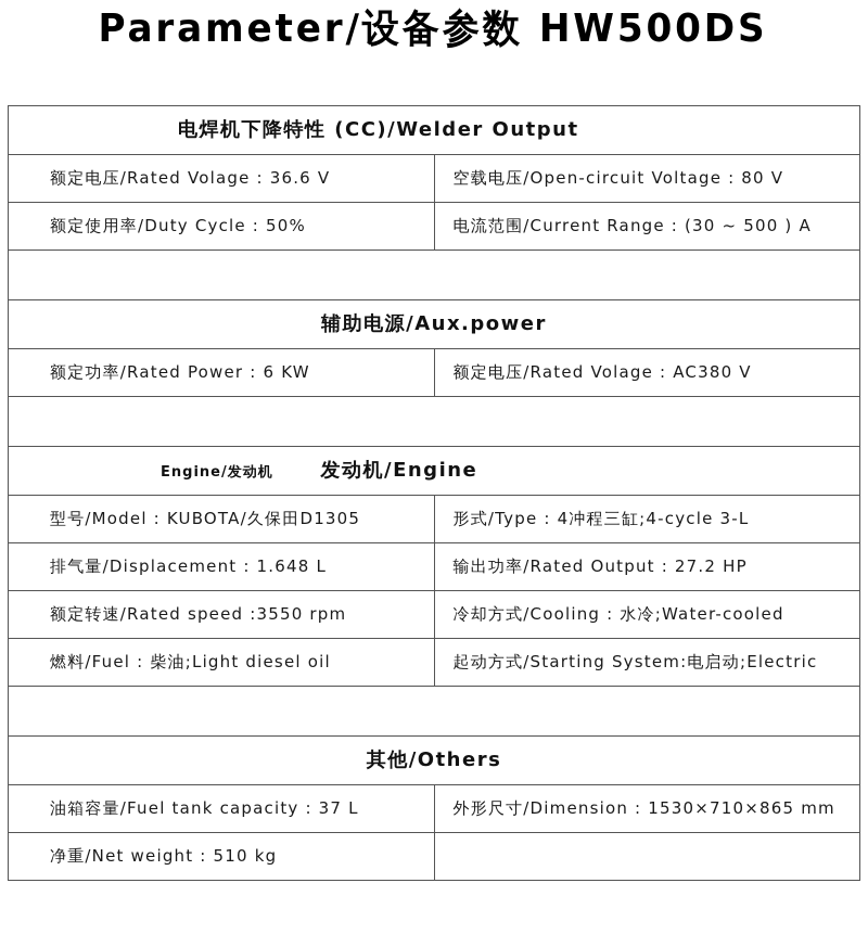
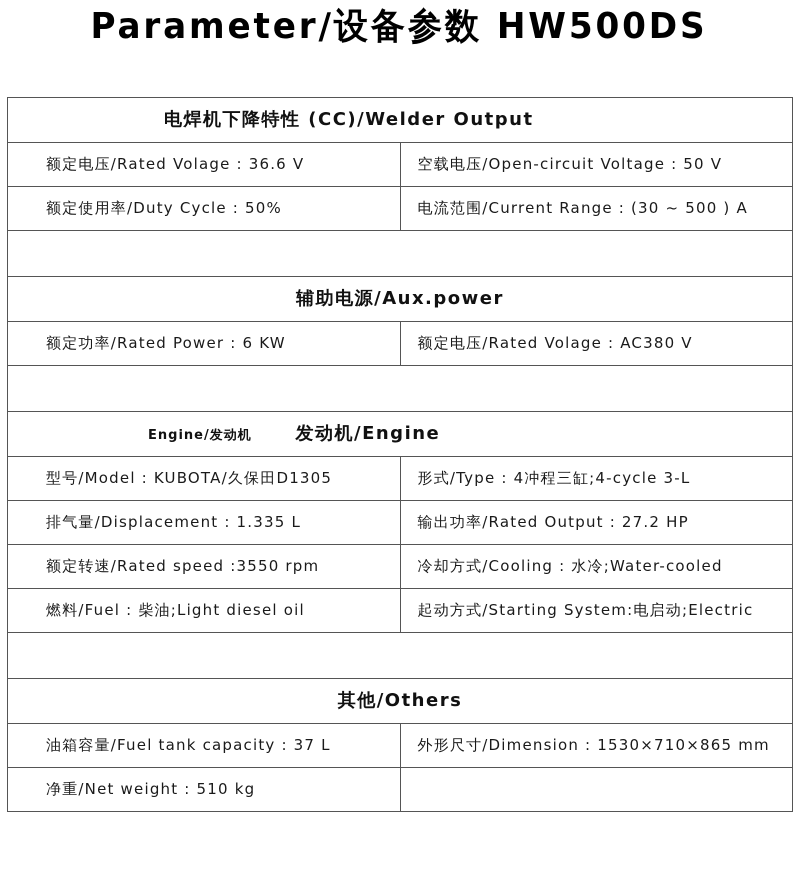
  Parameter/设备参数 HW500DS
  电焊机下降特性 (CC)/Welder Output
- 额定电压/Rated Volage : 36.6 V	空载电压/Open-circuit Voltage : 80 V
+ 额定电压/Rated Volage : 36.6 V	空载电压/Open-circuit Voltage : 50 V
  额定使用率/Duty Cycle : 50%	电流范围/Current Range : (30 ~ 500 ) A
  辅助电源/Aux.power
  额定功率/Rated Power : 6 KW	额定电压/Rated Volage : AC380 V
  Engine/发动机 发动机/Engine
  型号/Model : KUBOTA/久保田D1305	形式/Type : 4冲程三缸;4-cycle 3-L
- 排气量/Displacement : 1.648 L	输出功率/Rated Output : 27.2 HP
+ 排气量/Displacement : 1.335 L	输出功率/Rated Output : 27.2 HP
  额定转速/Rated speed :3550 rpm	冷却方式/Cooling : 水冷;Water-cooled
  燃料/Fuel : 柴油;Light diesel oil	起动方式/Starting System:电启动;Electric
  其他/Others
  油箱容量/Fuel tank capacity : 37 L	外形尺寸/Dimension : 1530×710×865 mm
  净重/Net weight : 510 kg
